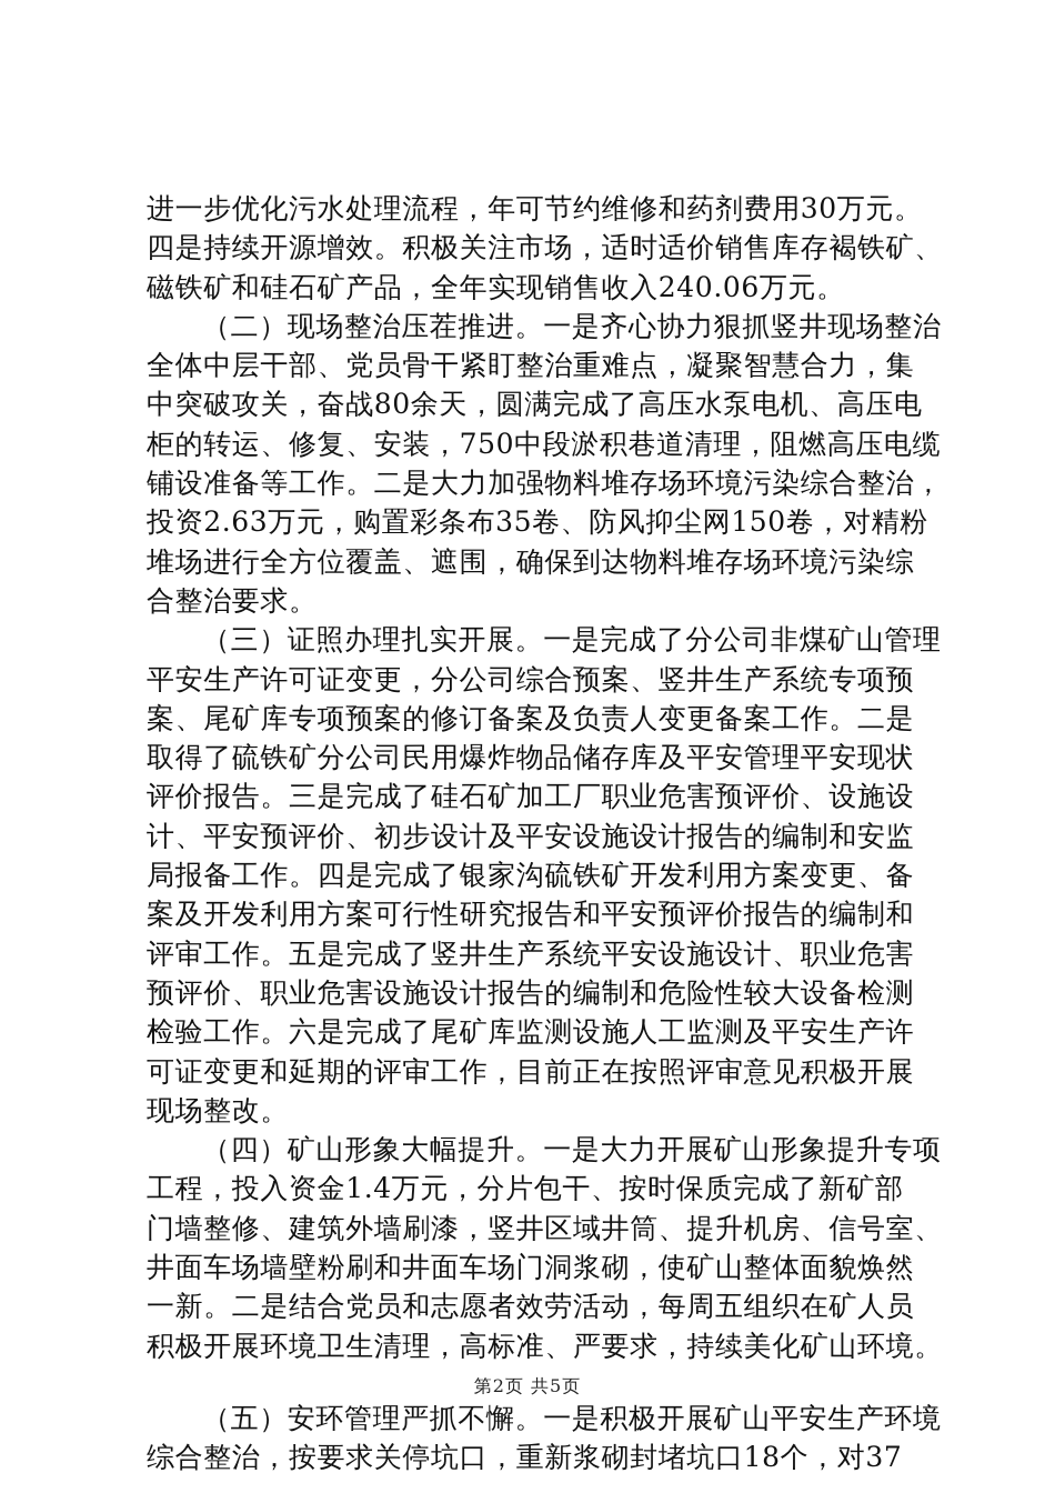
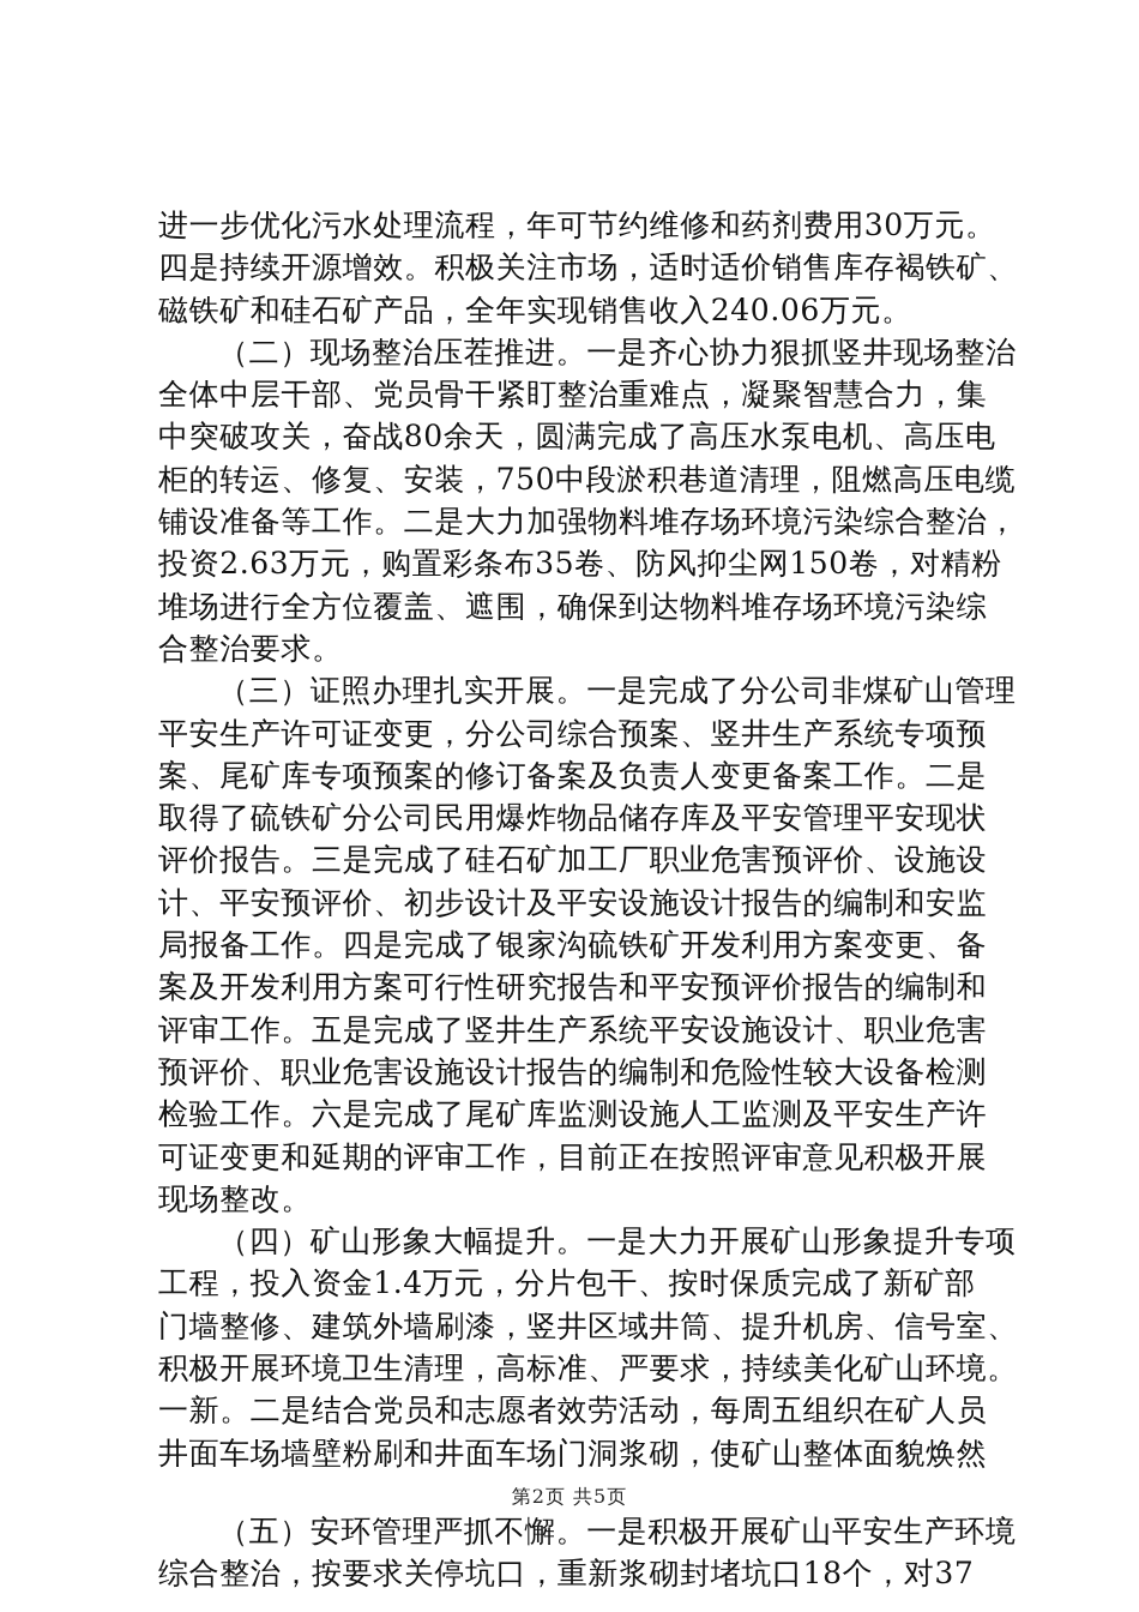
  进一步优化污水处理流程，年可节约维修和药剂费用30万元。
  四是持续开源增效。积极关注市场，适时适价销售库存褐铁矿、
  磁铁矿和硅石矿产品，全年实现销售收入240.06万元。
  （二）现场整治压茬推进。一是齐心协力狠抓竖井现场整治
  全体中层干部、党员骨干紧盯整治重难点，凝聚智慧合力，集
  中突破攻关，奋战80余天，圆满完成了高压水泵电机、高压电
  柜的转运、修复、安装，750中段淤积巷道清理，阻燃高压电缆
  铺设准备等工作。二是大力加强物料堆存场环境污染综合整治，
  投资2.63万元，购置彩条布35卷、防风抑尘网150卷，对精粉
  堆场进行全方位覆盖、遮围，确保到达物料堆存场环境污染综
  合整治要求。
  （三）证照办理扎实开展。一是完成了分公司非煤矿山管理
  平安生产许可证变更，分公司综合预案、竖井生产系统专项预
  案、尾矿库专项预案的修订备案及负责人变更备案工作。二是
  取得了硫铁矿分公司民用爆炸物品储存库及平安管理平安现状
  评价报告。三是完成了硅石矿加工厂职业危害预评价、设施设
  计、平安预评价、初步设计及平安设施设计报告的编制和安监
  局报备工作。四是完成了银家沟硫铁矿开发利用方案变更、备
  案及开发利用方案可行性研究报告和平安预评价报告的编制和
  评审工作。五是完成了竖井生产系统平安设施设计、职业危害
  预评价、职业危害设施设计报告的编制和危险性较大设备检测
  检验工作。六是完成了尾矿库监测设施人工监测及平安生产许
  可证变更和延期的评审工作，目前正在按照评审意见积极开展
  现场整改。
  （四）矿山形象大幅提升。一是大力开展矿山形象提升专项
  工程，投入资金1.4万元，分片包干、按时保质完成了新矿部
  门墙整修、建筑外墙刷漆，竖井区域井筒、提升机房、信号室、
- 井面车场墙壁粉刷和井面车场门洞浆砌，使矿山整体面貌焕然
+ 积极开展环境卫生清理，高标准、严要求，持续美化矿山环境。
  一新。二是结合党员和志愿者效劳活动，每周五组织在矿人员
- 积极开展环境卫生清理，高标准、严要求，持续美化矿山环境。
+ 井面车场墙壁粉刷和井面车场门洞浆砌，使矿山整体面貌焕然
  （五）安环管理严抓不懈。一是积极开展矿山平安生产环境
  综合整治，按要求关停坑口，重新浆砌封堵坑口18个，对37
  第2页 共5页
